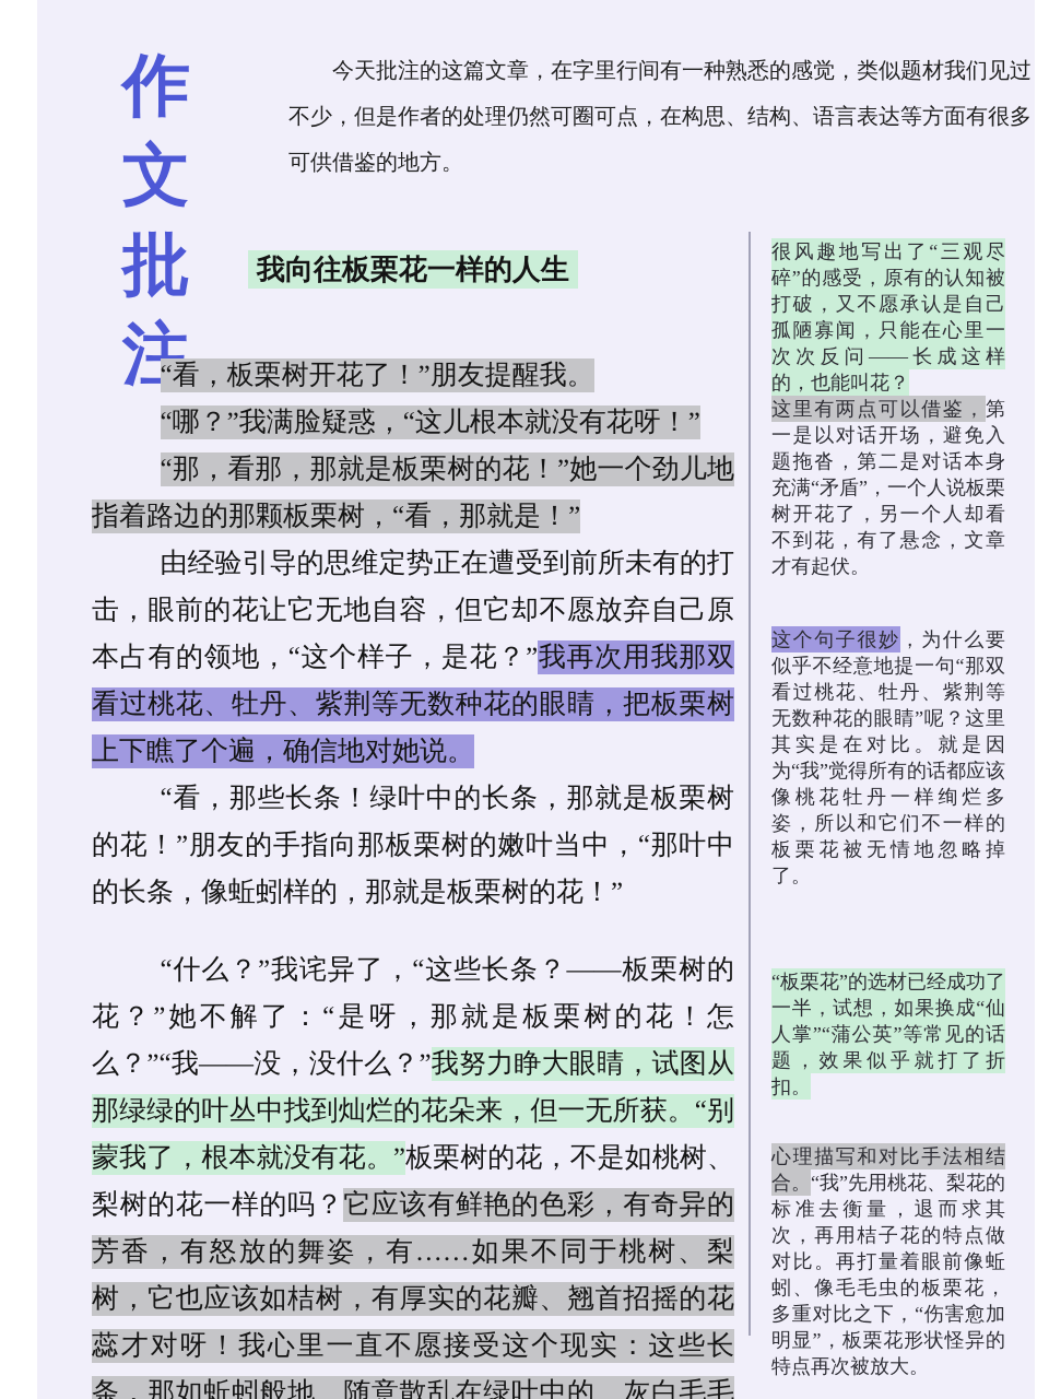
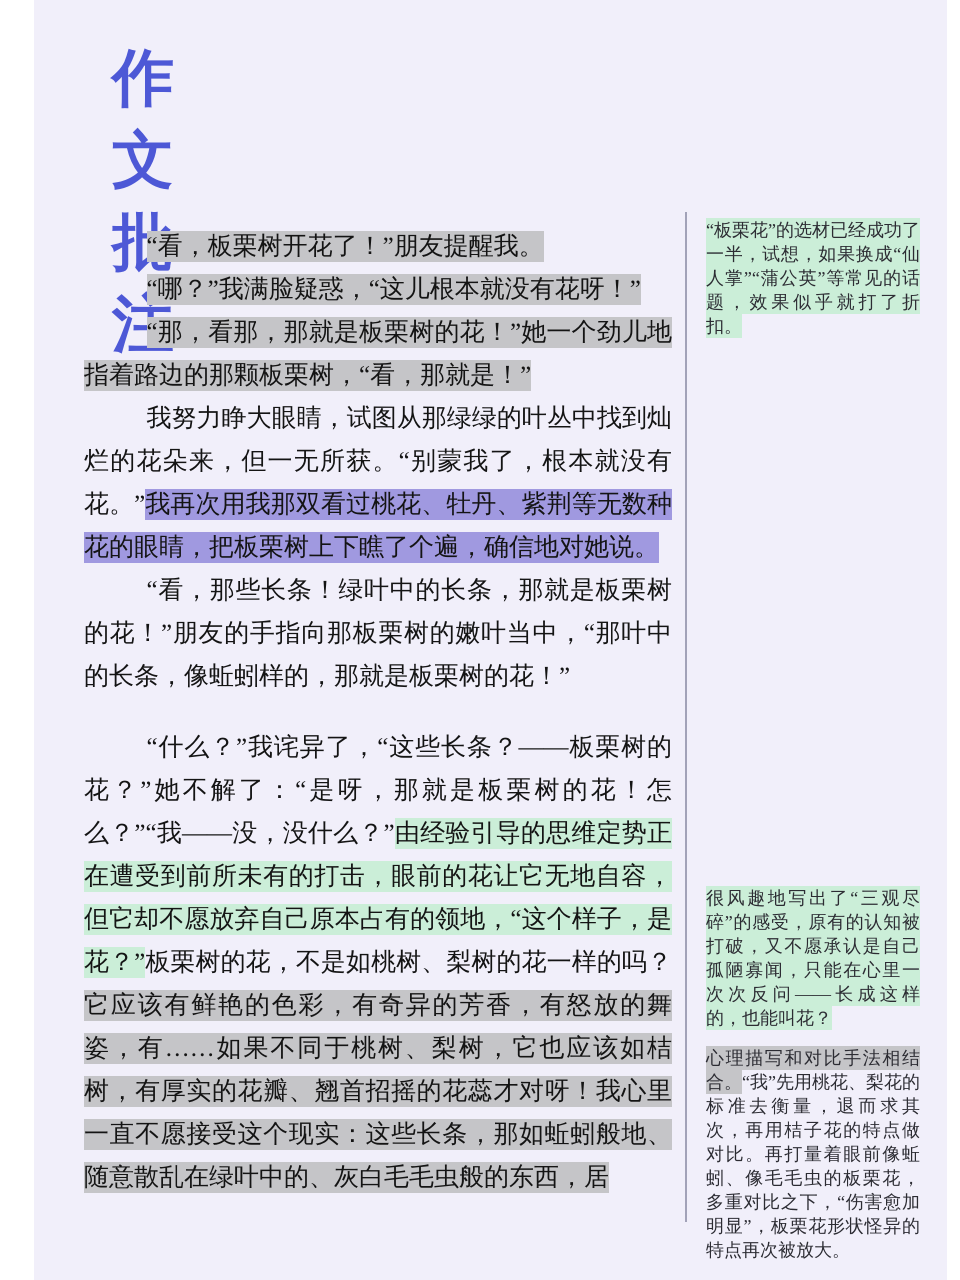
  作 文
  批 注
- 今天批注的这篇文章，在字里行间有一种熟悉的感觉，类似题材我们见过不少，但是作者的处理仍然可圈可点，在构思、结构、语言表达等方面有很多可供借鉴的地方。
- 我向往板栗花一样的人生
  “看，板栗树开花了！”朋友提醒我。
  “哪？”我满脸疑惑，“这儿根本就没有花呀！”
  “那，看那，那就是板栗树的花！”她一个劲儿地指着路边的那颗板栗树，“看，那就是！”
- 由经验引导的思维定势正在遭受到前所未有的打击，眼前的花让它无地自容，但它却不愿放弃自己原本占有的领地，“这个样子，是花？”我再次用我那双看过桃花、牡丹、紫荆等无数种花的眼睛，把板栗树上下瞧了个遍，确信地对她说。
+ 我努力睁大眼睛，试图从那绿绿的叶丛中找到灿烂的花朵来，但一无所获。“别蒙我了，根本就没有花。”我再次用我那双看过桃花、牡丹、紫荆等无数种花的眼睛，把板栗树上下瞧了个遍，确信地对她说。
  “看，那些长条！绿叶中的长条，那就是板栗树的花！”朋友的手指向那板栗树的嫩叶当中，“那叶中的长条，像蚯蚓样的，那就是板栗树的花！”
- “什么？”我诧异了，“这些长条？——板栗树的花？”她不解了：“是呀，那就是板栗树的花！怎么？”“我——没，没什么？”我努力睁大眼睛，试图从那绿绿的叶丛中找到灿烂的花朵来，但一无所获。“别蒙我了，根本就没有花。”板栗树的花，不是如桃树、梨树的花一样的吗？它应该有鲜艳的色彩，有奇异的芳香，有怒放的舞姿，有……如果不同于桃树、梨树，它也应该如桔树，有厚实的花瓣、翘首招摇的花蕊才对呀！我心里一直不愿接受这个现实：这些长条，那如蚯蚓般地、随意散乱在绿叶中的、灰白毛毛
+ “什么？”我诧异了，“这些长条？——板栗树的花？”她不解了：“是呀，那就是板栗树的花！怎么？”“我——没，没什么？”由经验引导的思维定势正在遭受到前所未有的打击，眼前的花让它无地自容，但它却不愿放弃自己原本占有的领地，“这个样子，是花？”板栗树的花，不是如桃树、梨树的花一样的吗？它应该有鲜艳的色彩，有奇异的芳香，有怒放的舞姿，有……如果不同于桃树、梨树，它也应该如桔树，有厚实的花瓣、翘首招摇的花蕊才对呀！我心里一直不愿接受这个现实：这些长条，那如蚯蚓般地、随意散乱在绿叶中的、灰白毛毛虫般的东西，居
- 很风趣地写出了“三观尽碎”的感受，原有的认知被打破，又不愿承认是自己孤陋寡闻，只能在心里一次次反问——长成这样的，也能叫花？
+ “板栗花”的选材已经成功了一半，试想，如果换成“仙人掌”“蒲公英”等常见的话题，效果似乎就打了折扣。
- 这里有两点可以借鉴，第一是以对话开场，避免入题拖沓，第二是对话本身充满“矛盾”，一个人说板栗树开花了，另一个人却看不到花，有了悬念，文章才有起伏。
- 这个句子很妙，为什么要似乎不经意地提一句“那双看过桃花、牡丹、紫荆等无数种花的眼睛”呢？这里其实是在对比。就是因为“我”觉得所有的话都应该像桃花牡丹一样绚烂多姿，所以和它们不一样的板栗花被无情地忽略掉了。
- “板栗花”的选材已经成功了一半，试想，如果换成“仙人掌”“蒲公英”等常见的话题，效果似乎就打了折扣。
+ 很风趣地写出了“三观尽碎”的感受，原有的认知被打破，又不愿承认是自己孤陋寡闻，只能在心里一次次反问——长成这样的，也能叫花？
  心理描写和对比手法相结合。“我”先用桃花、梨花的标准去衡量，退而求其次，再用桔子花的特点做对比。再打量着眼前像蚯蚓、像毛毛虫的板栗花，多重对比之下，“伤害愈加明显”，板栗花形状怪异的特点再次被放大。
